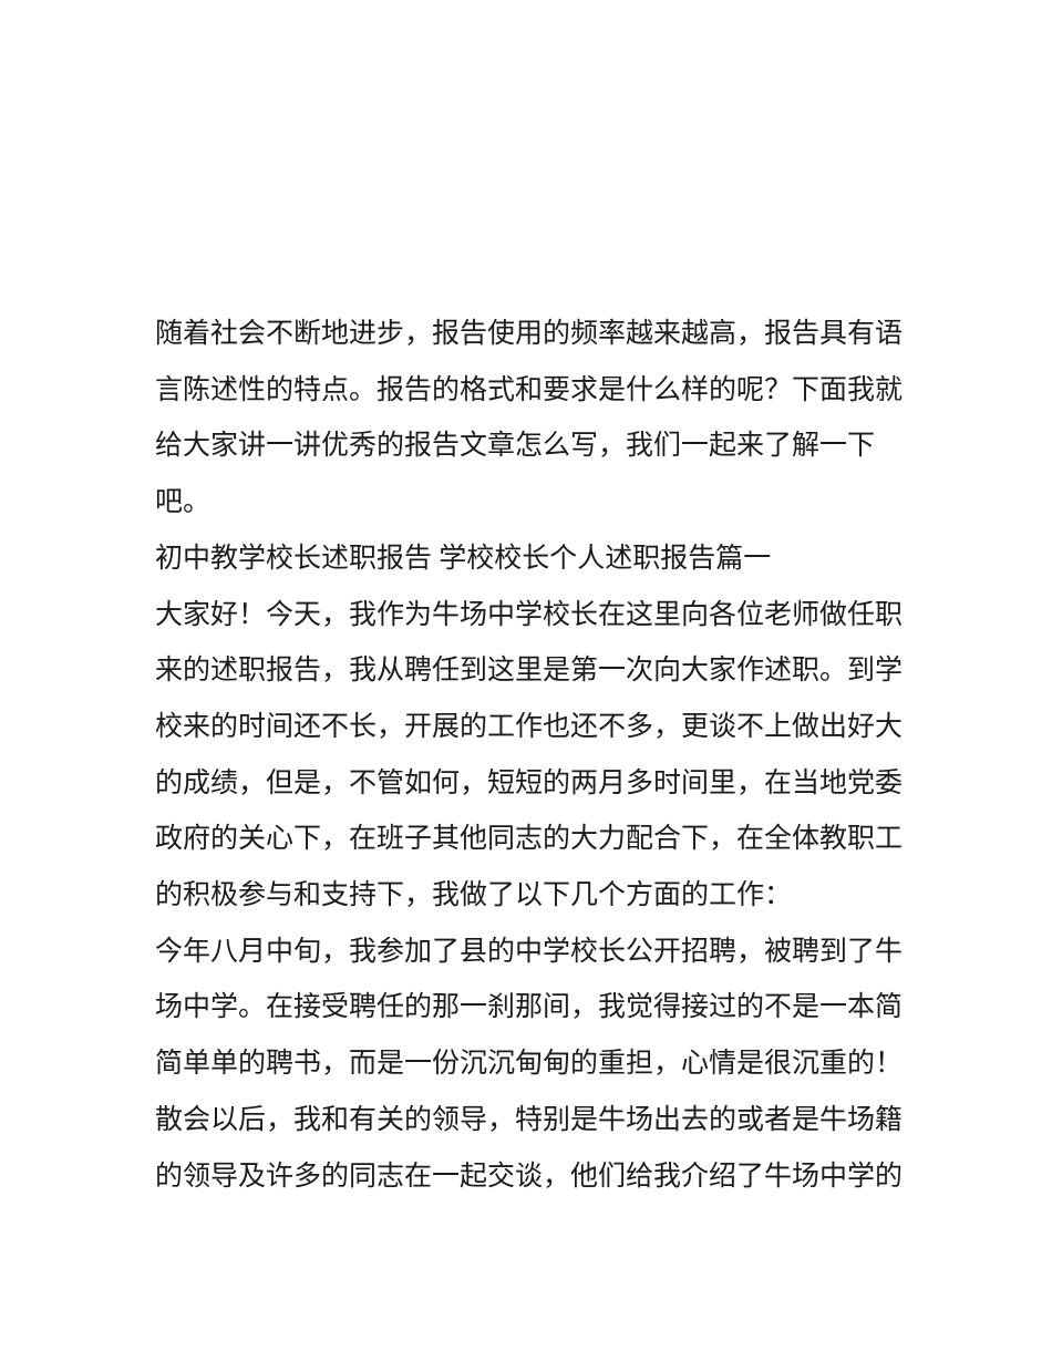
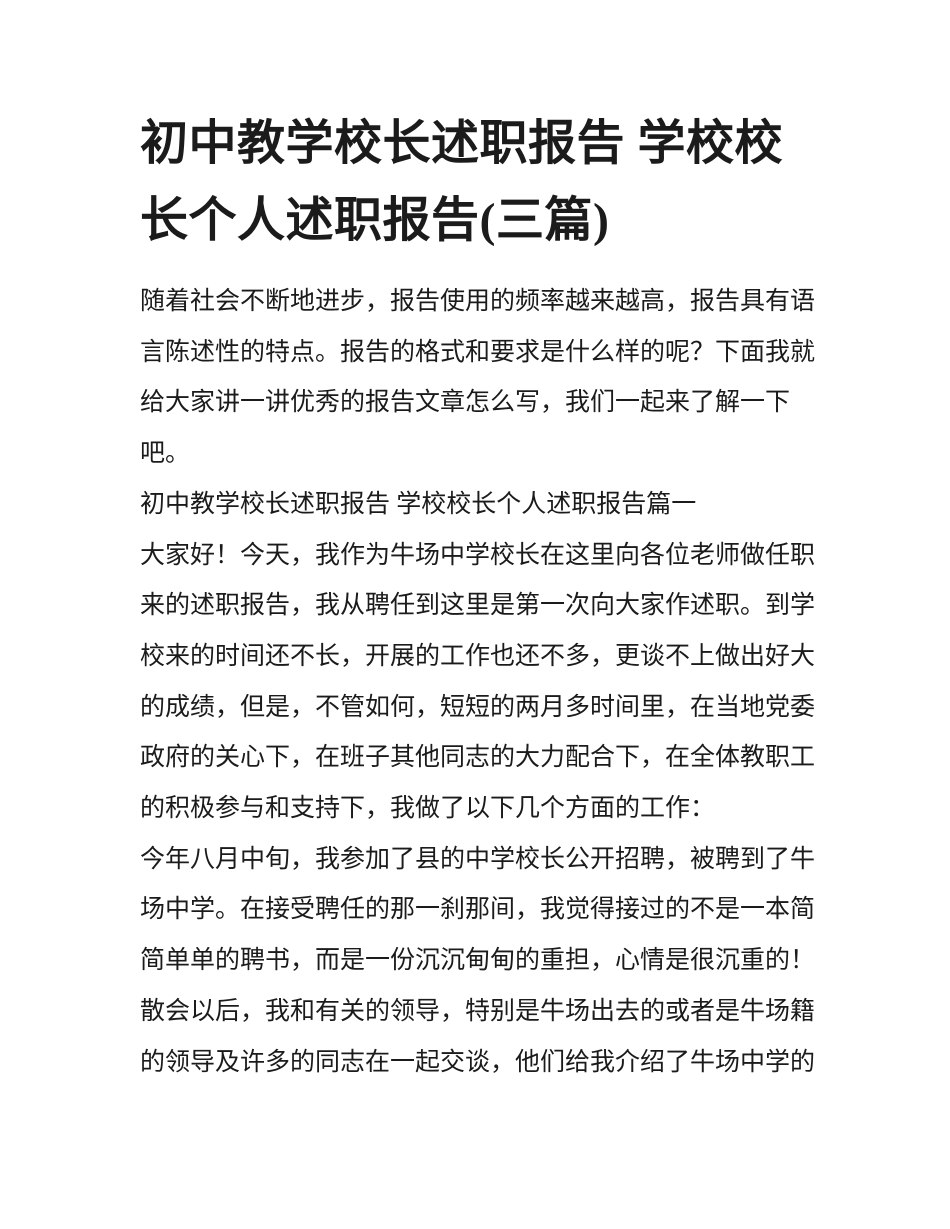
+ 初中教学校长述职报告 学校校
+ 长个人述职报告(三篇)
  随着社会不断地进步，报告使用的频率越来越高，报告具有语
  言陈述性的特点。报告的格式和要求是什么样的呢？下面我就
  给大家讲一讲优秀的报告文章怎么写，我们一起来了解一下
  吧。
  初中教学校长述职报告 学校校长个人述职报告篇一
  大家好！今天，我作为牛场中学校长在这里向各位老师做任职
  来的述职报告，我从聘任到这里是第一次向大家作述职。到学
  校来的时间还不长，开展的工作也还不多，更谈不上做出好大
  的成绩，但是，不管如何，短短的两月多时间里，在当地党委
  政府的关心下，在班子其他同志的大力配合下，在全体教职工
  的积极参与和支持下，我做了以下几个方面的工作：
  今年八月中旬，我参加了县的中学校长公开招聘，被聘到了牛
  场中学。在接受聘任的那一刹那间，我觉得接过的不是一本简
  简单单的聘书，而是一份沉沉甸甸的重担，心情是很沉重的！
  散会以后，我和有关的领导，特别是牛场出去的或者是牛场籍
  的领导及许多的同志在一起交谈，他们给我介绍了牛场中学的
